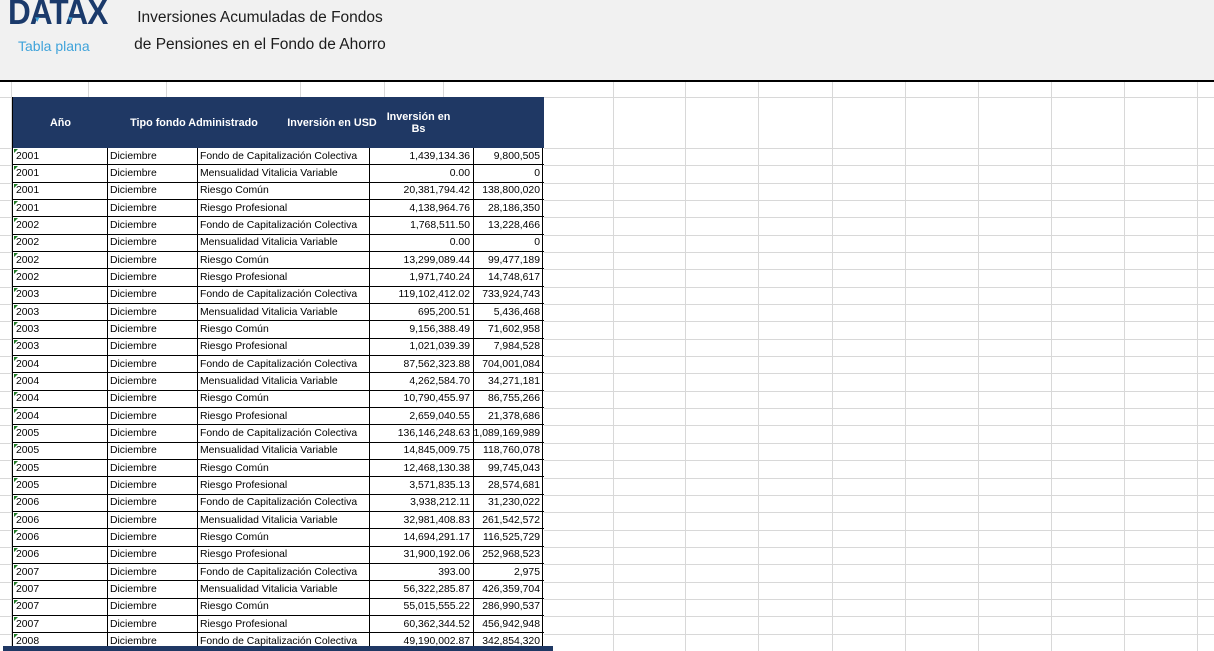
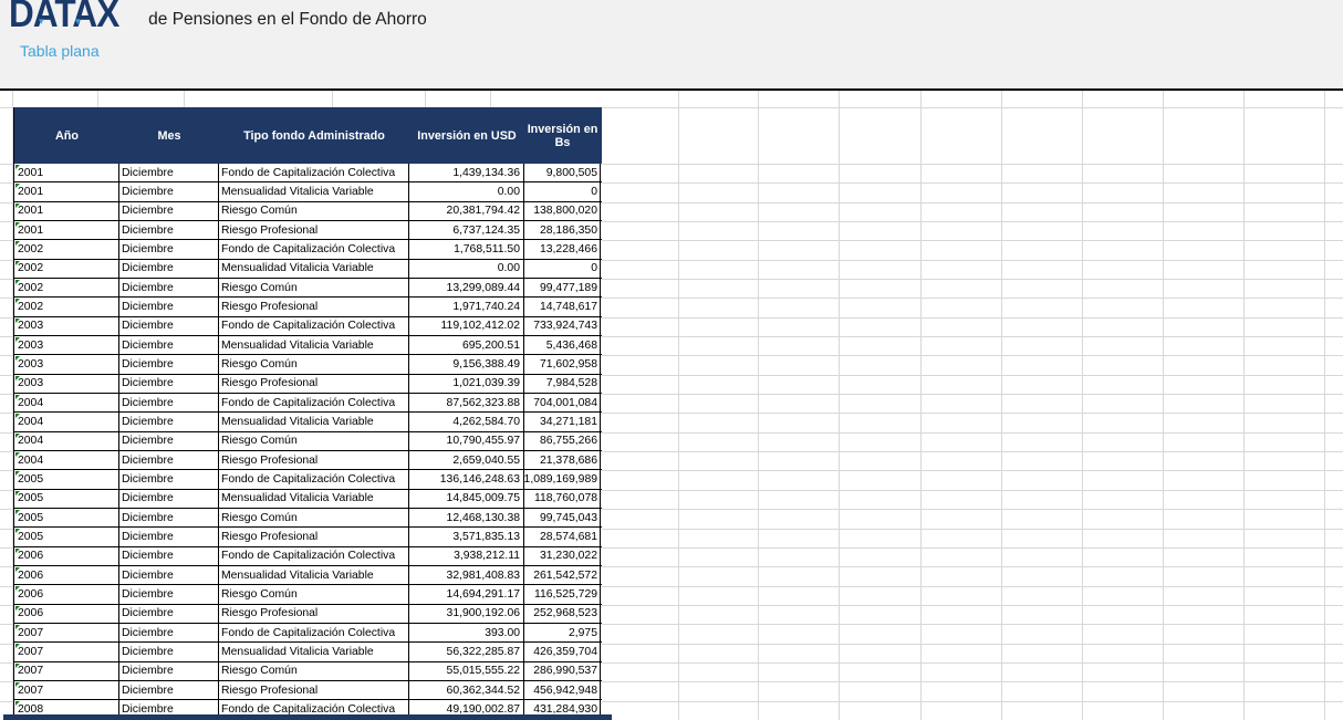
  DATAX
  ▾
  ▾
  Tabla plana
- Inversiones Acumuladas de Fondos
  de Pensiones en el Fondo de Ahorro
  Año
+ Mes
  Tipo fondo Administrado
  Inversión en USD
  Inversión en Bs
  2001
  Diciembre
  Fondo de Capitalización Colectiva
  1,439,134.36
  9,800,505
  2001
  Diciembre
  Mensualidad Vitalicia Variable
  0.00
  0
  2001
  Diciembre
  Riesgo Común
  20,381,794.42
  138,800,020
  2001
  Diciembre
  Riesgo Profesional
- 4,138,964.76
+ 6,737,124.35
  28,186,350
  2002
  Diciembre
  Fondo de Capitalización Colectiva
  1,768,511.50
  13,228,466
  2002
  Diciembre
  Mensualidad Vitalicia Variable
  0.00
  0
  2002
  Diciembre
  Riesgo Común
  13,299,089.44
  99,477,189
  2002
  Diciembre
  Riesgo Profesional
  1,971,740.24
  14,748,617
  2003
  Diciembre
  Fondo de Capitalización Colectiva
  119,102,412.02
  733,924,743
  2003
  Diciembre
  Mensualidad Vitalicia Variable
  695,200.51
  5,436,468
  2003
  Diciembre
  Riesgo Común
  9,156,388.49
  71,602,958
  2003
  Diciembre
  Riesgo Profesional
  1,021,039.39
  7,984,528
  2004
  Diciembre
  Fondo de Capitalización Colectiva
  87,562,323.88
  704,001,084
  2004
  Diciembre
  Mensualidad Vitalicia Variable
  4,262,584.70
  34,271,181
  2004
  Diciembre
  Riesgo Común
  10,790,455.97
  86,755,266
  2004
  Diciembre
  Riesgo Profesional
  2,659,040.55
  21,378,686
  2005
  Diciembre
  Fondo de Capitalización Colectiva
  136,146,248.63
  1,089,169,989
  2005
  Diciembre
  Mensualidad Vitalicia Variable
  14,845,009.75
  118,760,078
  2005
  Diciembre
  Riesgo Común
  12,468,130.38
  99,745,043
  2005
  Diciembre
  Riesgo Profesional
  3,571,835.13
  28,574,681
  2006
  Diciembre
  Fondo de Capitalización Colectiva
  3,938,212.11
  31,230,022
  2006
  Diciembre
  Mensualidad Vitalicia Variable
  32,981,408.83
  261,542,572
  2006
  Diciembre
  Riesgo Común
  14,694,291.17
  116,525,729
  2006
  Diciembre
  Riesgo Profesional
  31,900,192.06
  252,968,523
  2007
  Diciembre
  Fondo de Capitalización Colectiva
  393.00
  2,975
  2007
  Diciembre
  Mensualidad Vitalicia Variable
  56,322,285.87
  426,359,704
  2007
  Diciembre
  Riesgo Común
  55,015,555.22
  286,990,537
  2007
  Diciembre
  Riesgo Profesional
  60,362,344.52
  456,942,948
  2008
  Diciembre
  Fondo de Capitalización Colectiva
  49,190,002.87
- 342,854,320
+ 431,284,930
